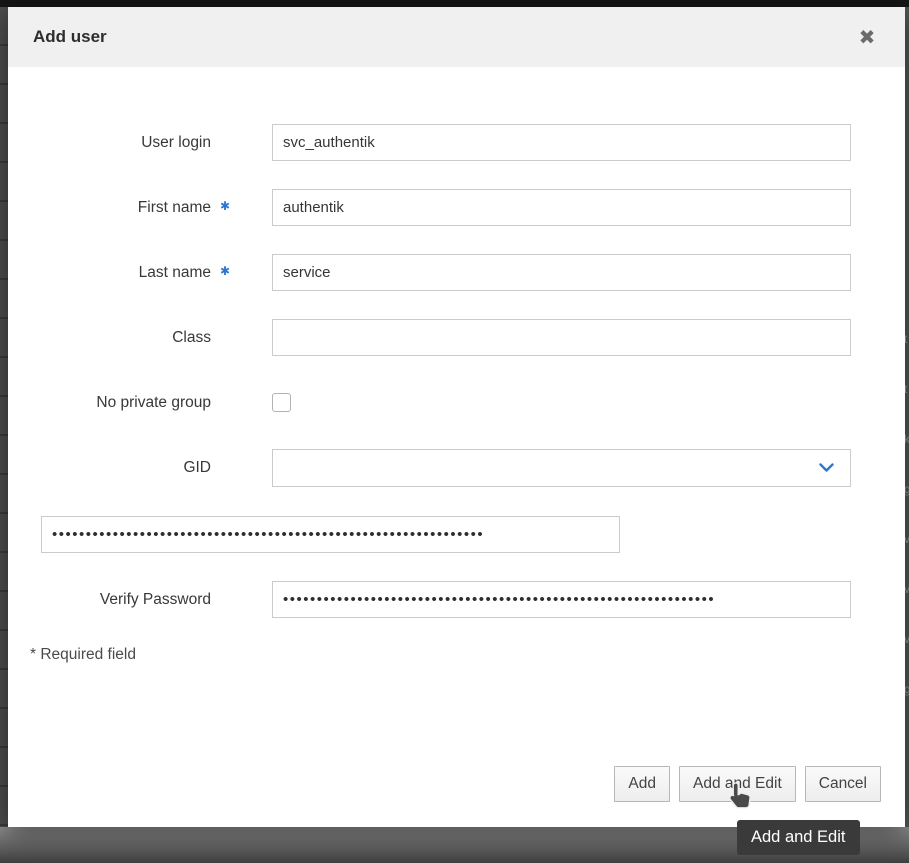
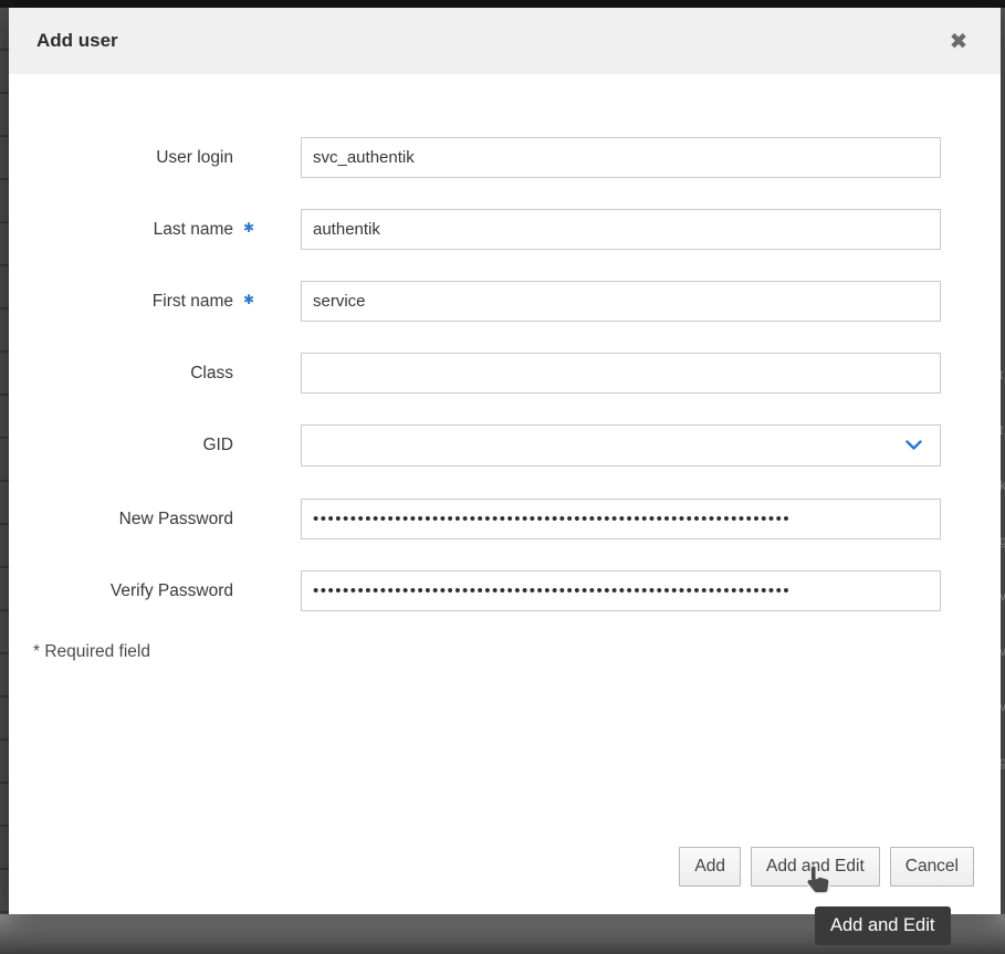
  t
  t
  k
  g
  v
  v
  v
  g
  Add user
  ✖
  User login
  svc_authentik
- First name
+ Last name
  ✱
  authentik
- Last name
+ First name
  ✱
  service
  Class
- No private group
  GID
+ New Password
  ••••••••••••••••••••••••••••••••••••••••••••••••••••••••••••••••
  Verify Password
  ••••••••••••••••••••••••••••••••••••••••••••••••••••••••••••••••
  * Required field
  Add
  Add ad Edit
  Cancel
  Add and Edit
